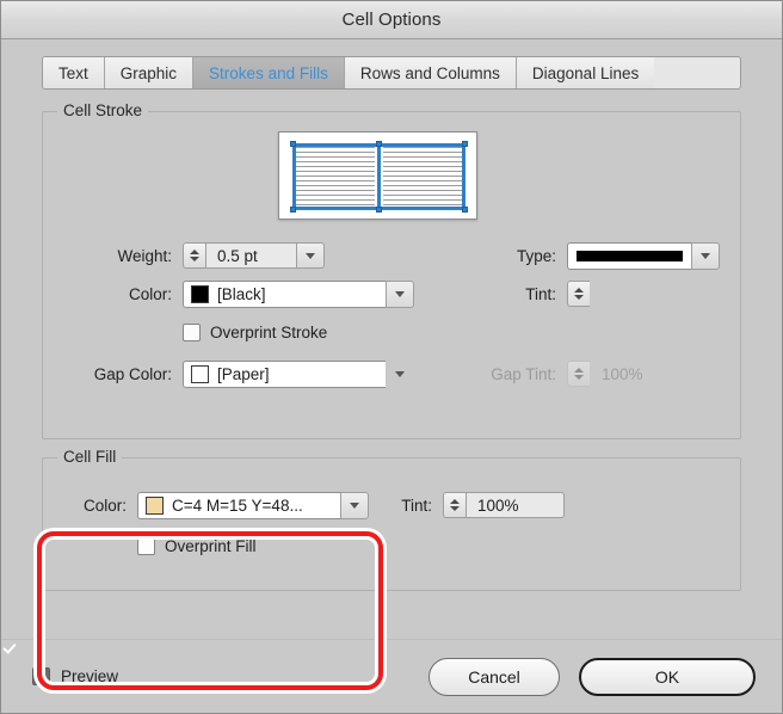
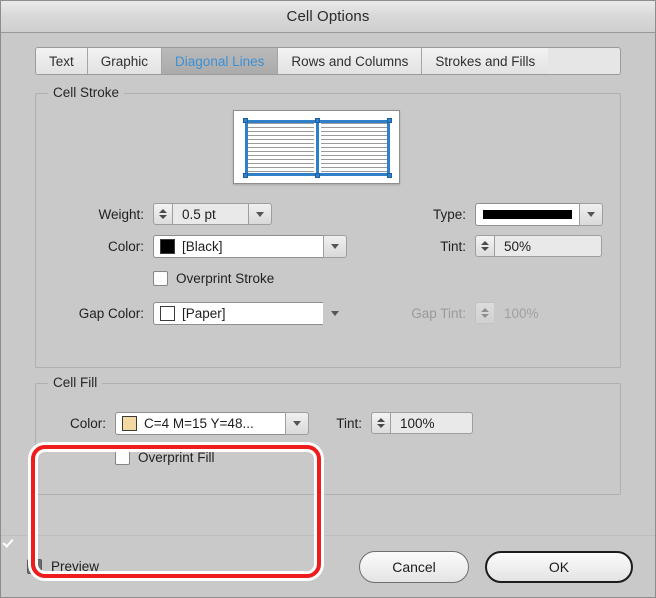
  Cell Options
  Text
  Graphic
- Strokes and Fills
+ Diagonal Lines
  Rows and Columns
- Diagonal Lines
+ Strokes and Fills
  Cell Stroke
  Weight:
  0.5 pt
  Color:
  [Black]
  Overprint Stroke
  Gap Color:
  [Paper]
  Type:
  Tint:
+ 50%
  Gap Tint:
  100%
  Cell Fill
  Color:
  C=4 M=15 Y=48...
  Overprint Fill
  Tint:
  100%
  Preview
  Cancel
  OK
